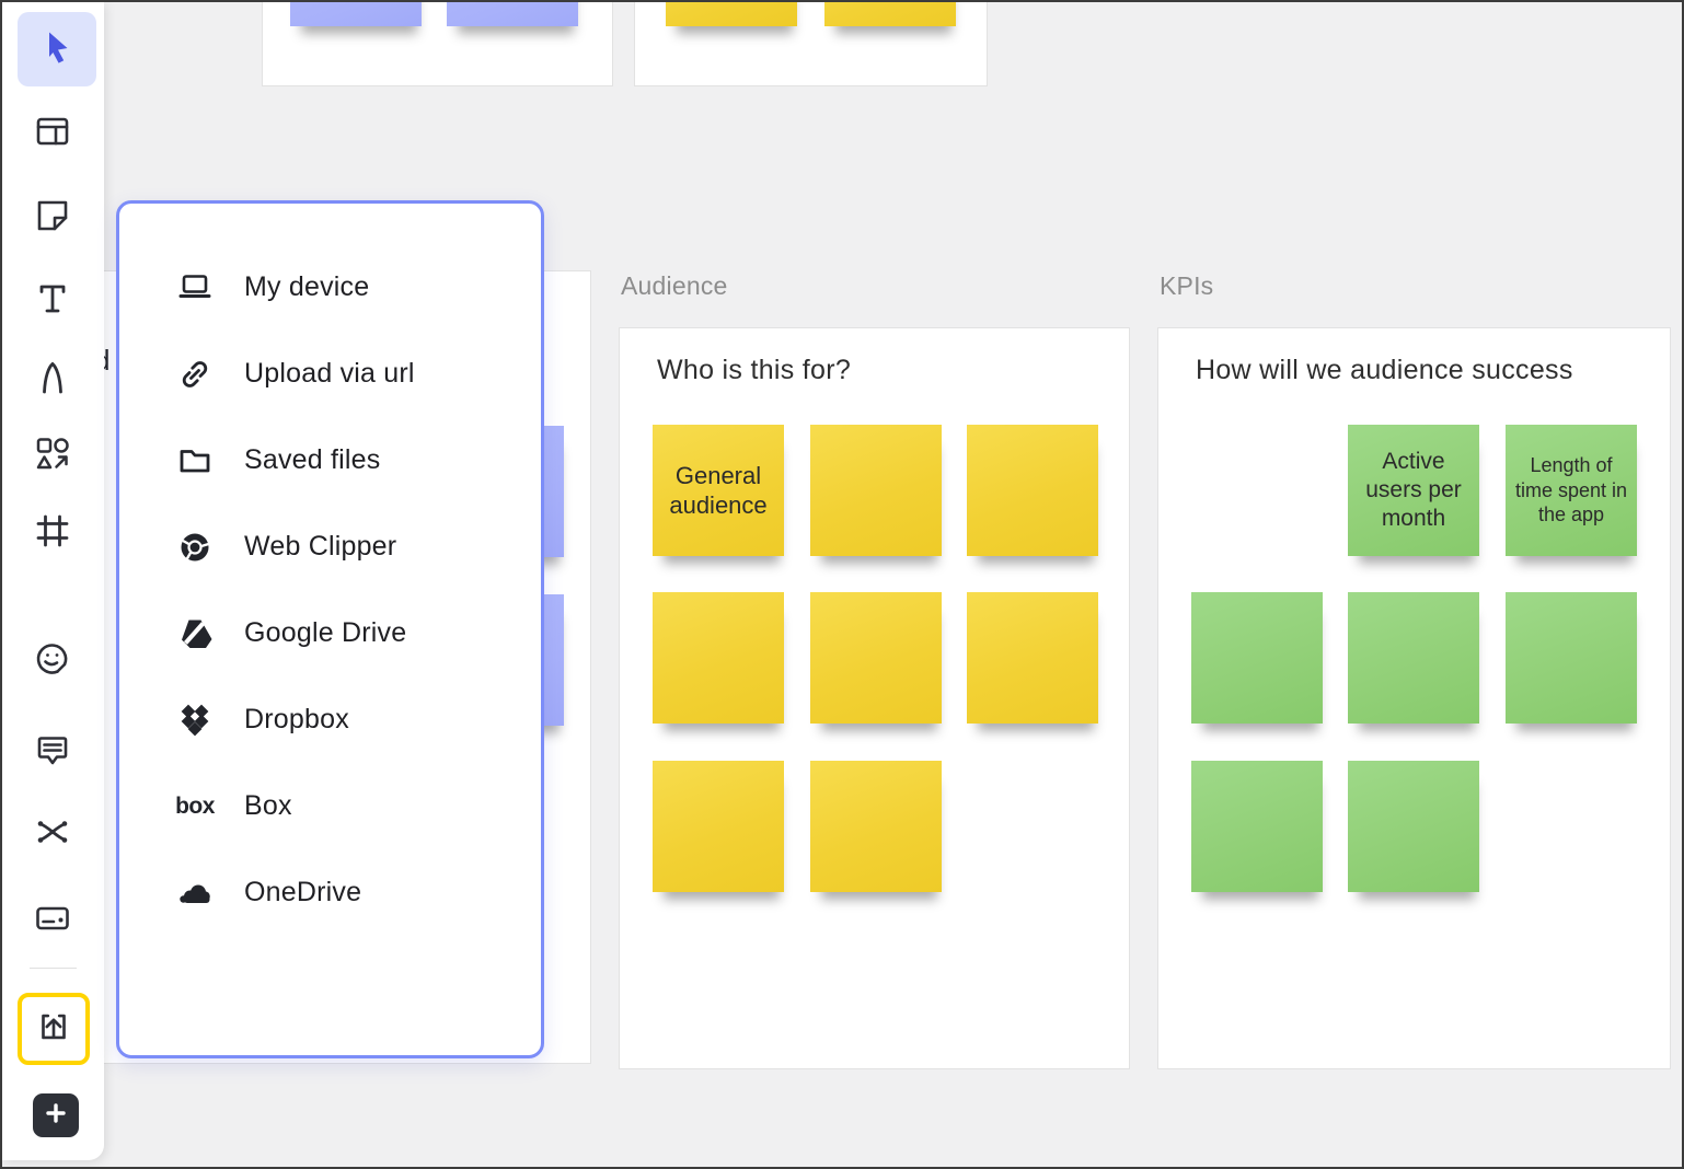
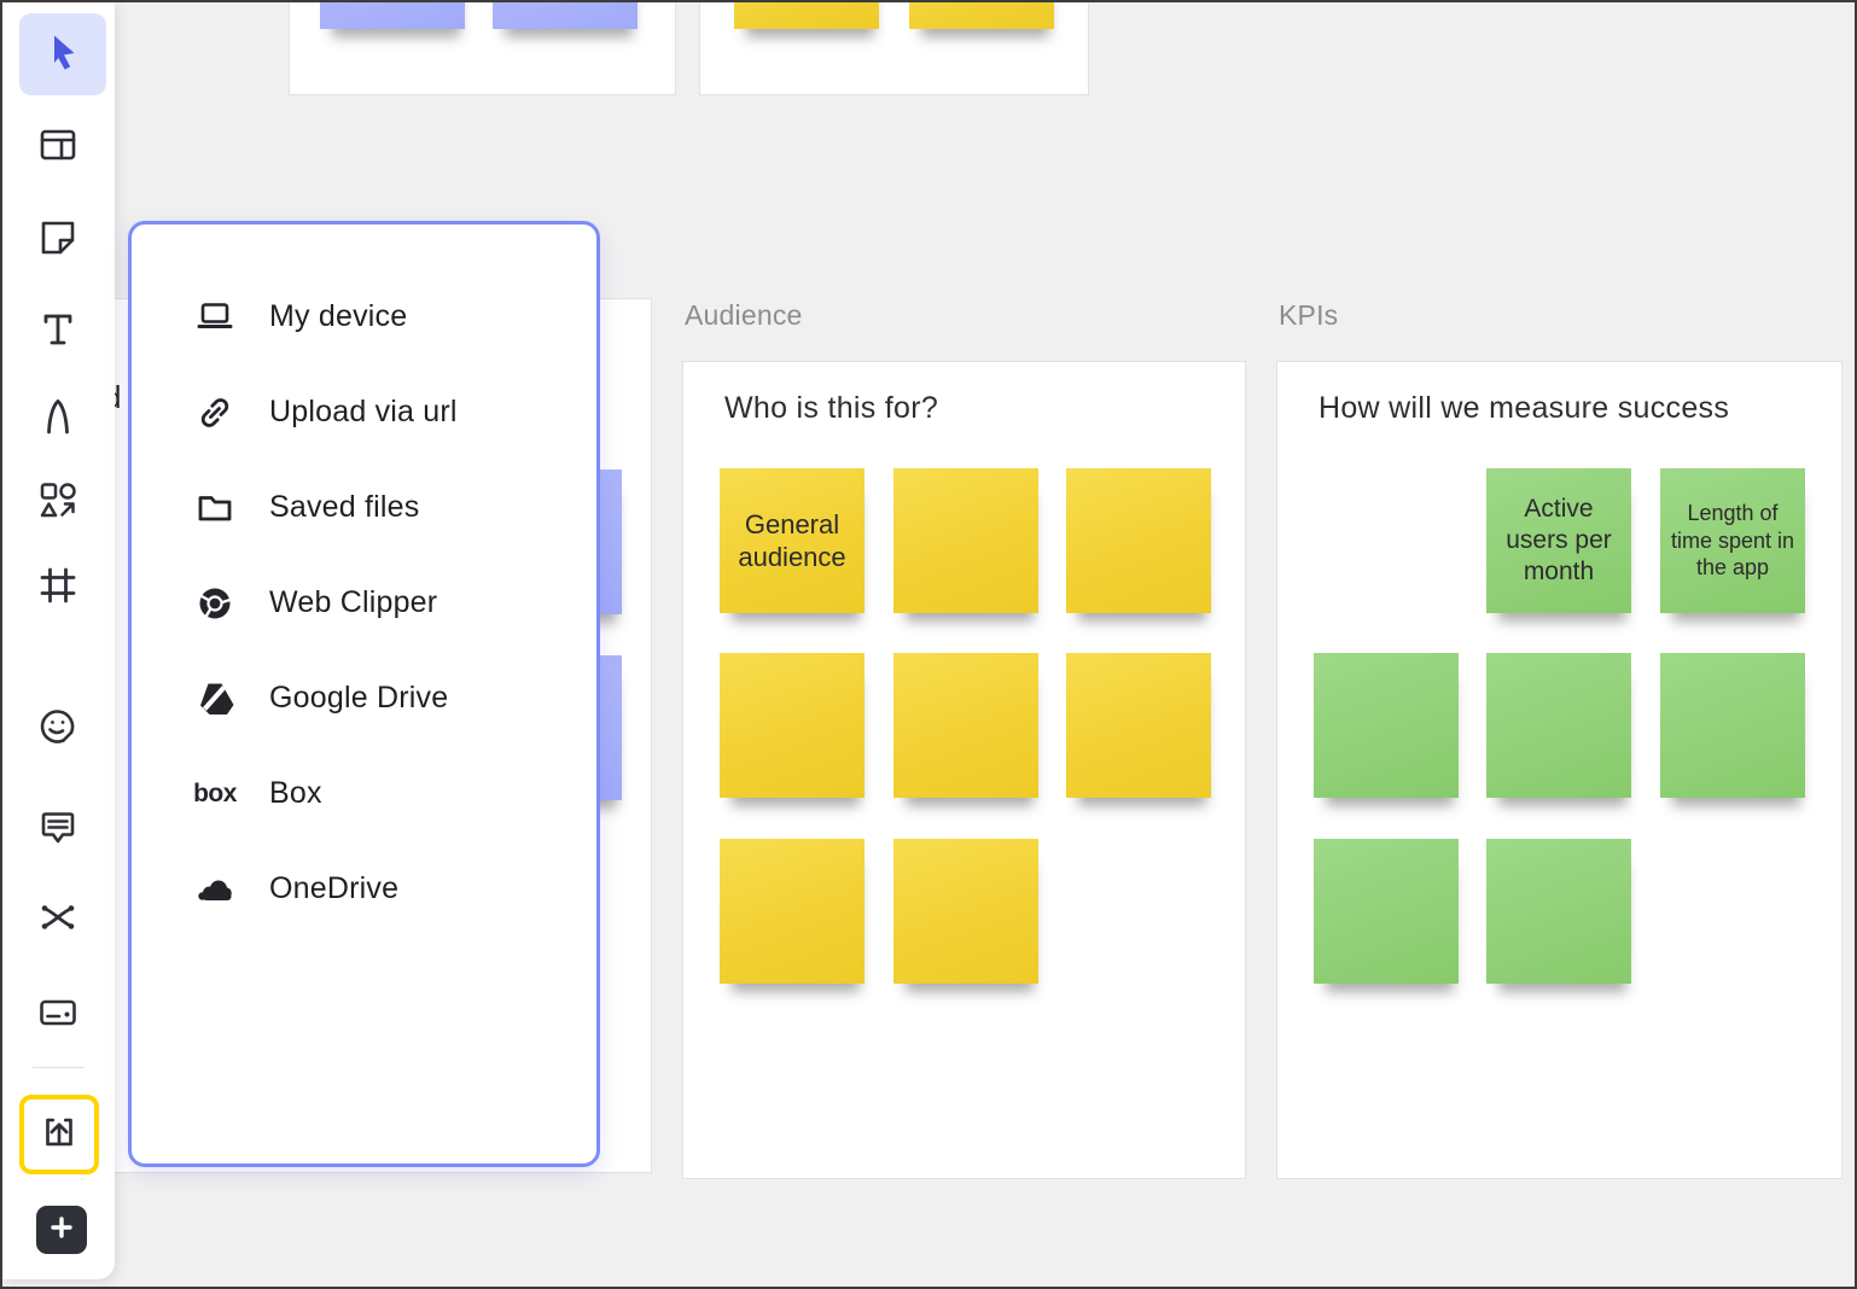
  Audience
  Who is this for?
  General audience
  KPIs
- How will we audience success
+ How will we measure success
  Active users per month
  Length of time spent in the app
  My device
  Upload via url
  Saved files
  Web Clipper
  Google Drive
- Dropbox
  box
  Box
  OneDrive
